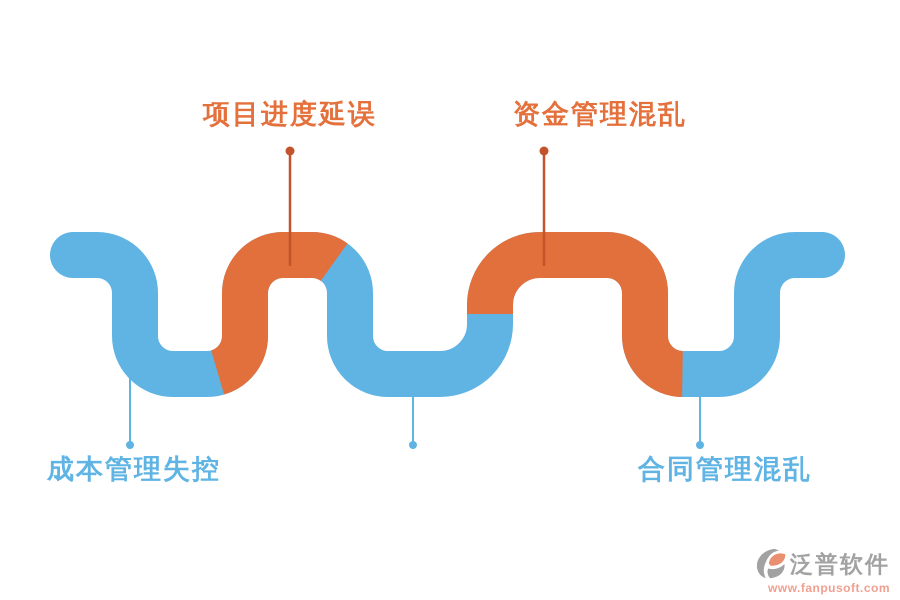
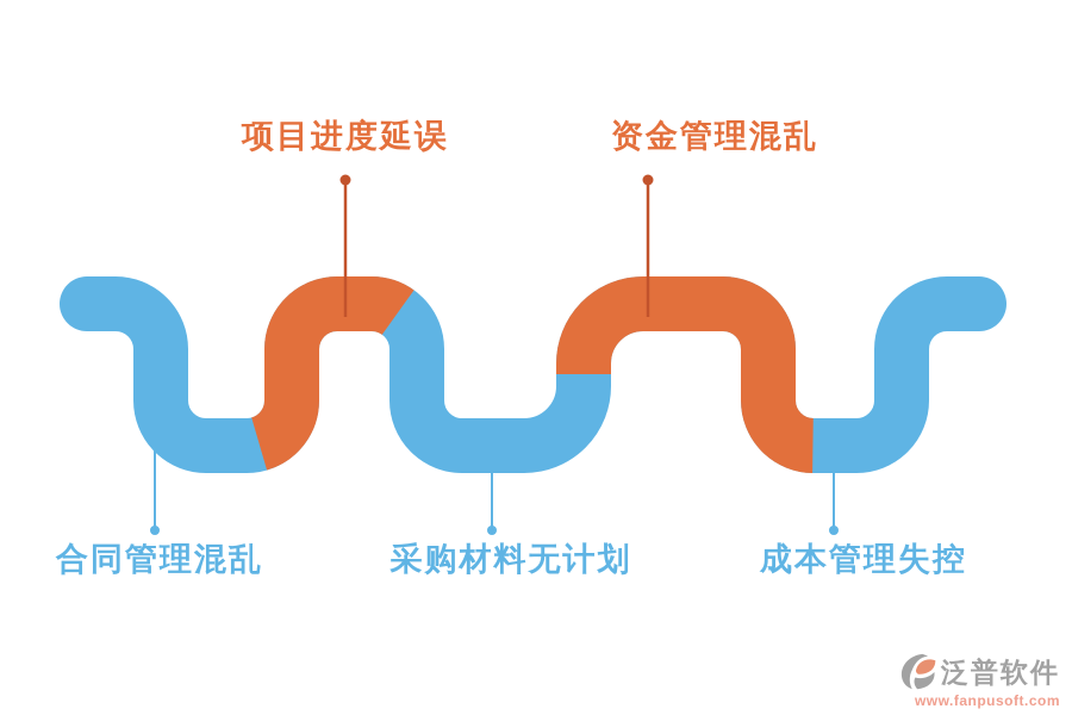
  项目进度延误
  资金管理混乱
- 成本管理失控
+ 合同管理混乱
+ 采购材料无计划
- 合同管理混乱
+ 成本管理失控
  泛普软件
  www.fanpusoft.com
